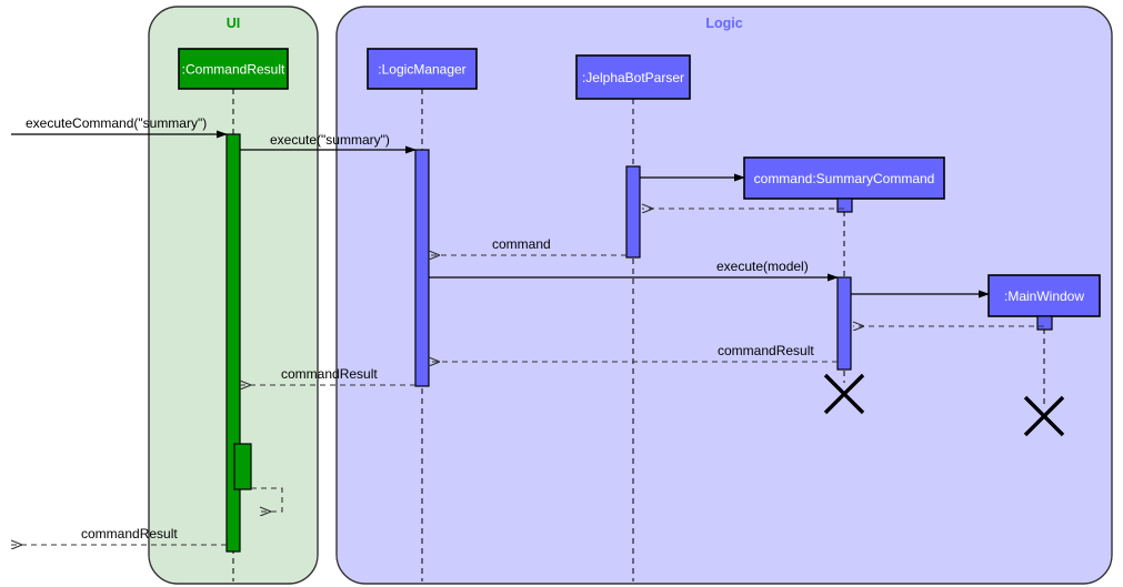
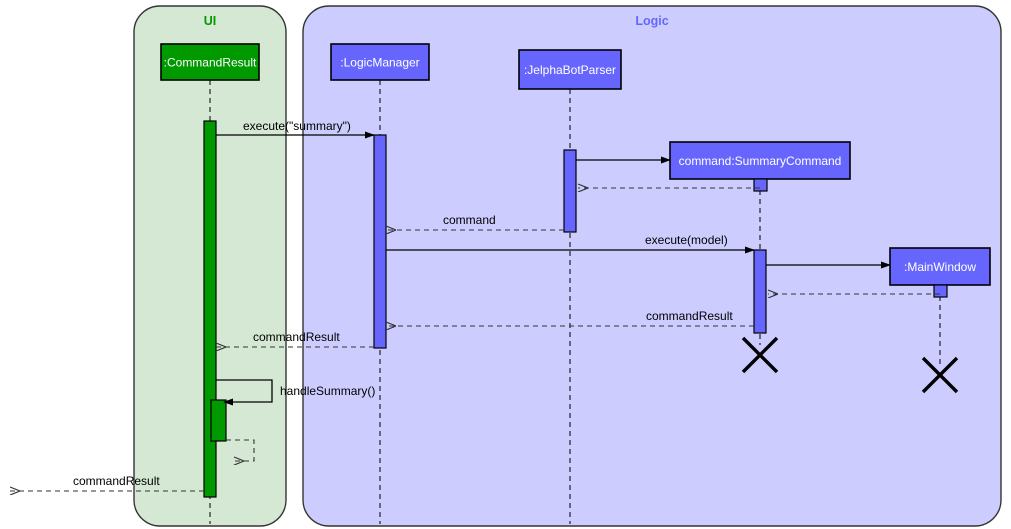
  UI
  Logic
  :CommandResult
  :LogicManager
  :JelphaBotParser
  command:SummaryCommand
  :MainWindow
- executeCommand("summary")
  execute("summary")
  command
  execute(model)
  commandResult
  commandResult
  commandResult
+ handleSummary()
